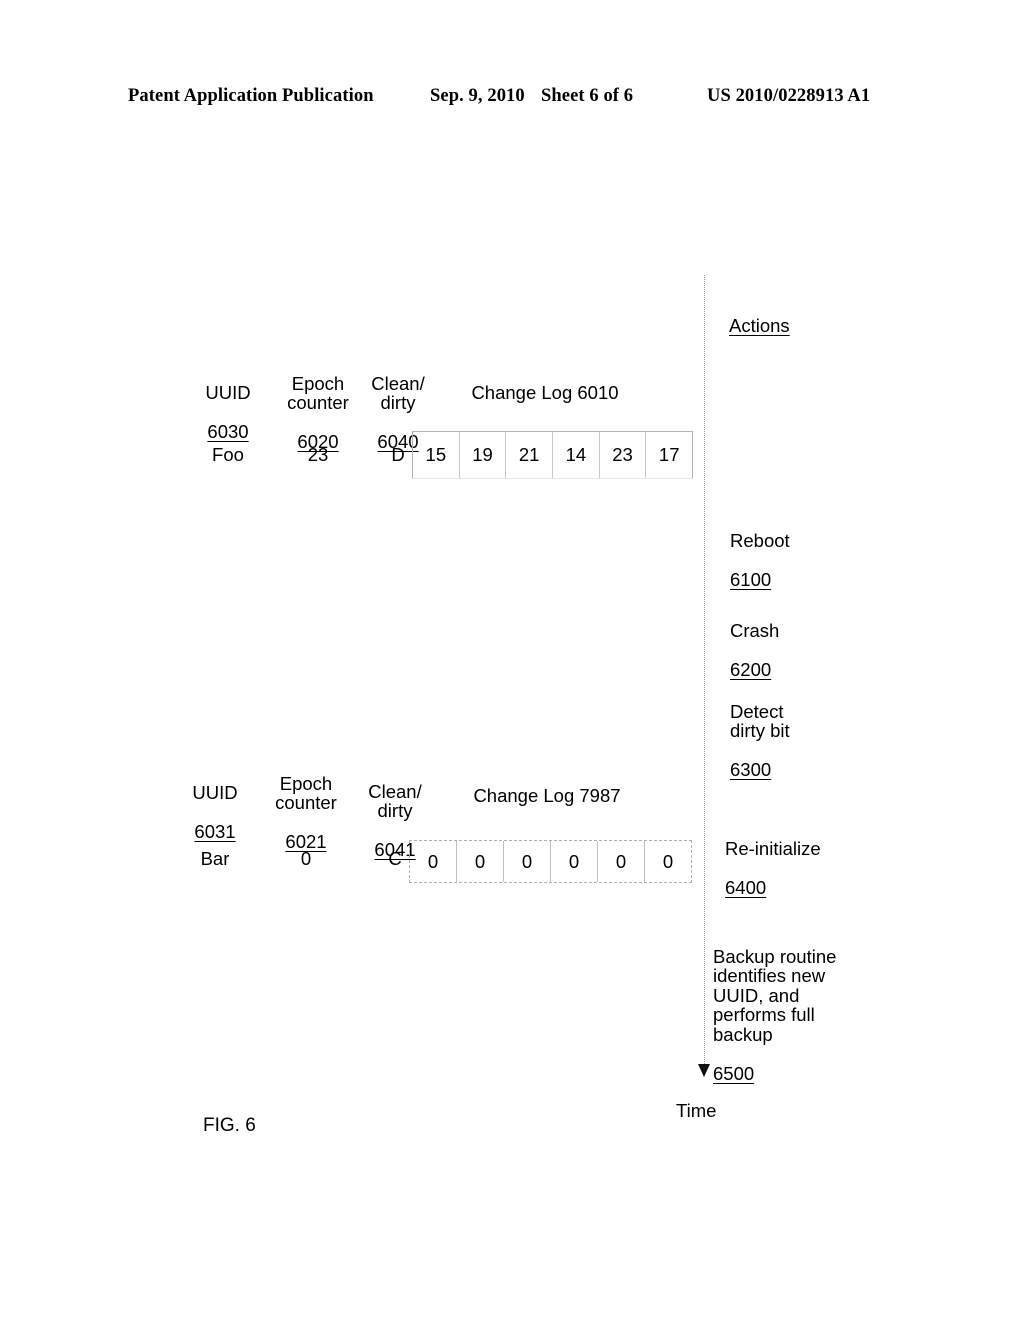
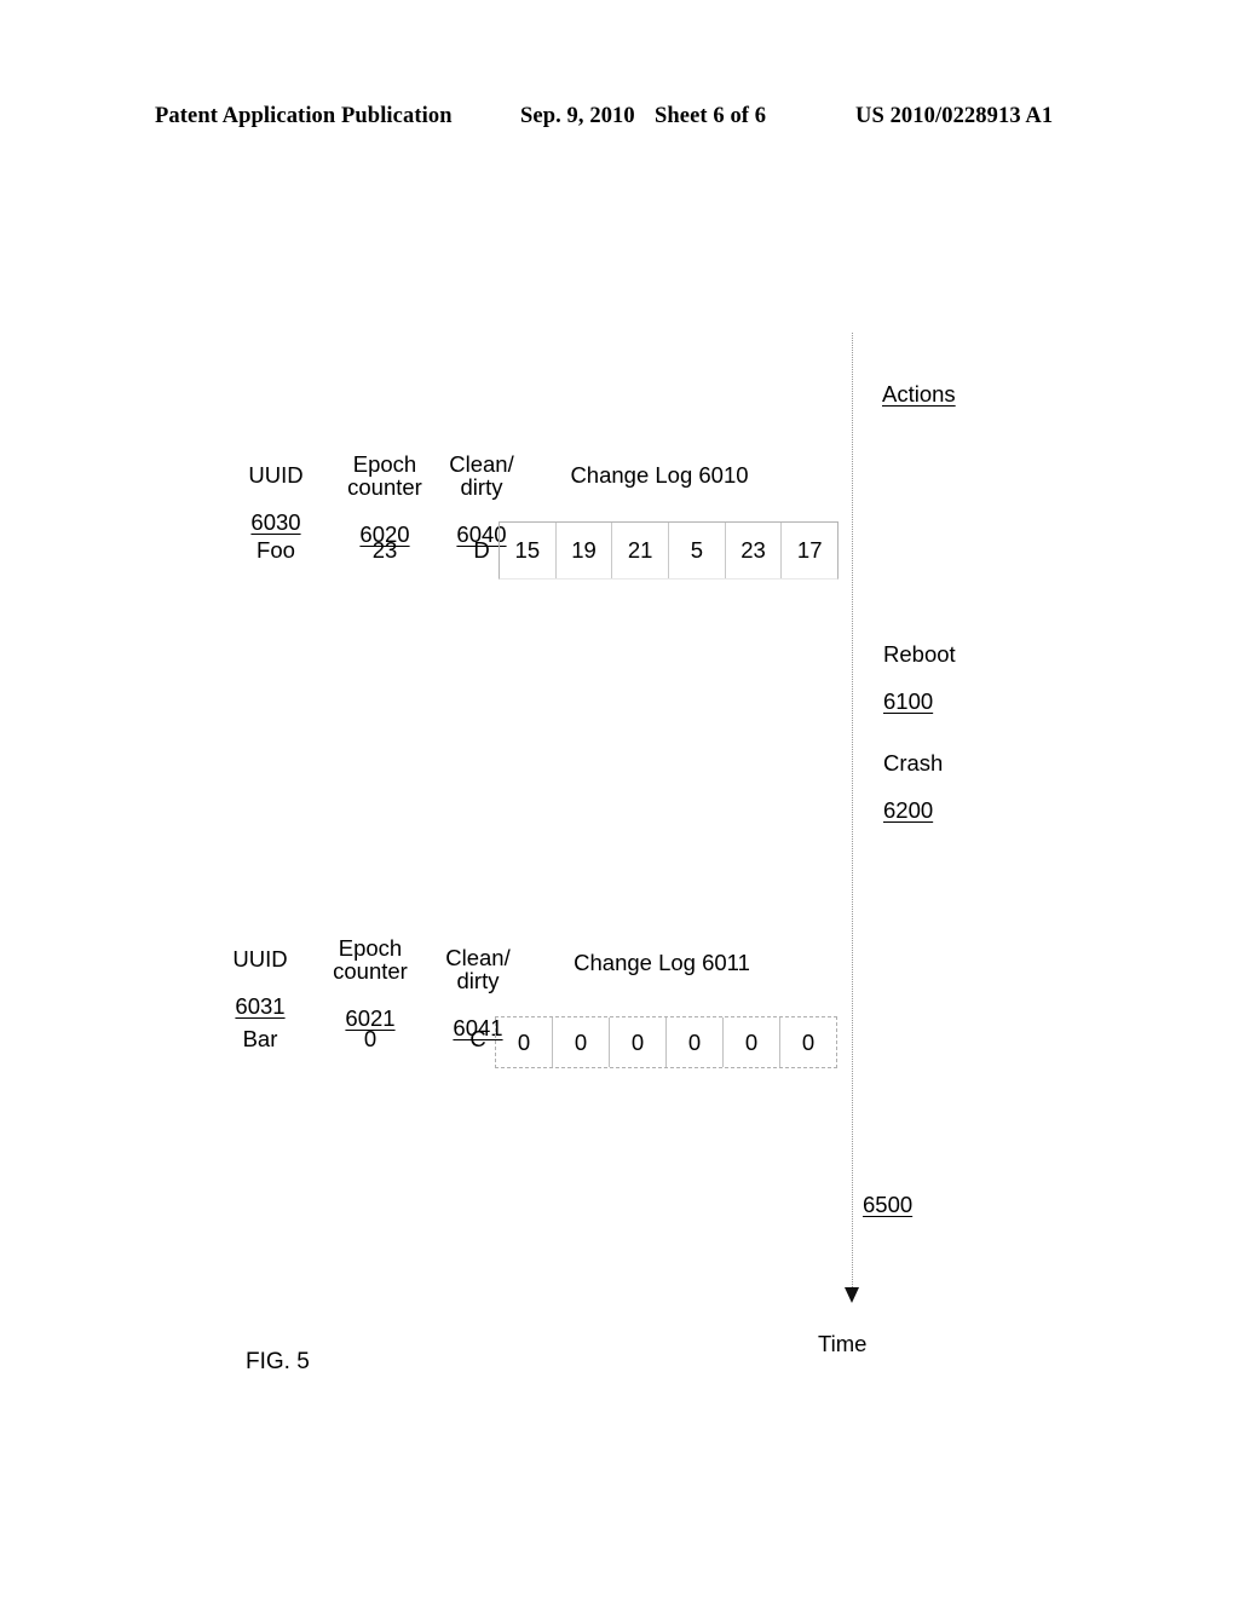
  Patent Application Publication
  Sep. 9, 2010
  Sheet 6 of 6
  US 2010/0228913 A1
  Time
  Actions
  Reboot
  6100
  Crash
  6200
- Detect
- dirty bit
- 6300
- Re-initialize
- 6400
- Backup routine
- identifies new
- UUID, and
- performs full
- backup
  6500
  UUID
  6030
  Epoch
  counter
  6020
  Clean/
  dirty
  6040
  Change Log 6010
  Foo
  23
  D
  15
  19
  21
- 14
+ 5
  23
  17
  UUID
  6031
  Epoch
  counter
  6021
  Clean/
  dirty
  6041
- Change Log 7987
+ Change Log 6011
  Bar
  0
  C
  0
  0
  0
  0
  0
  0
- FIG. 6
+ FIG. 5
